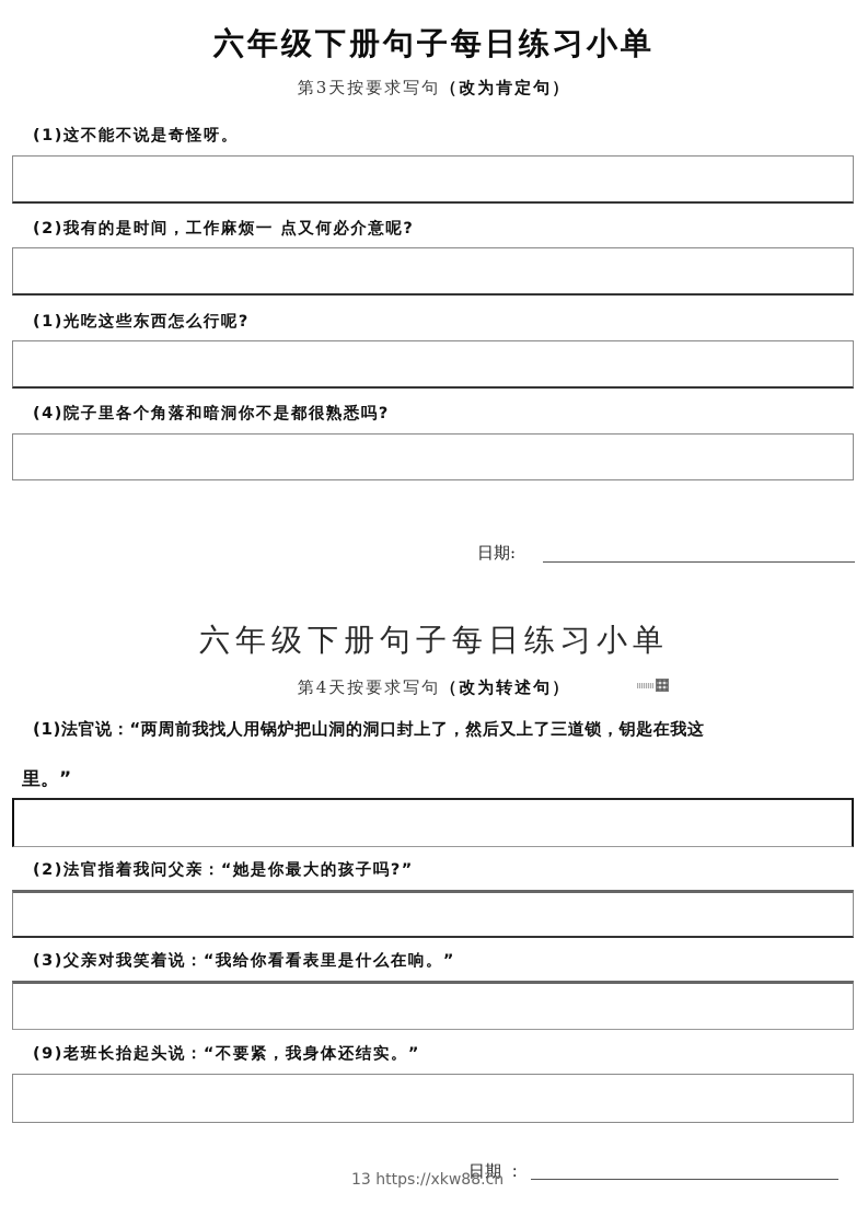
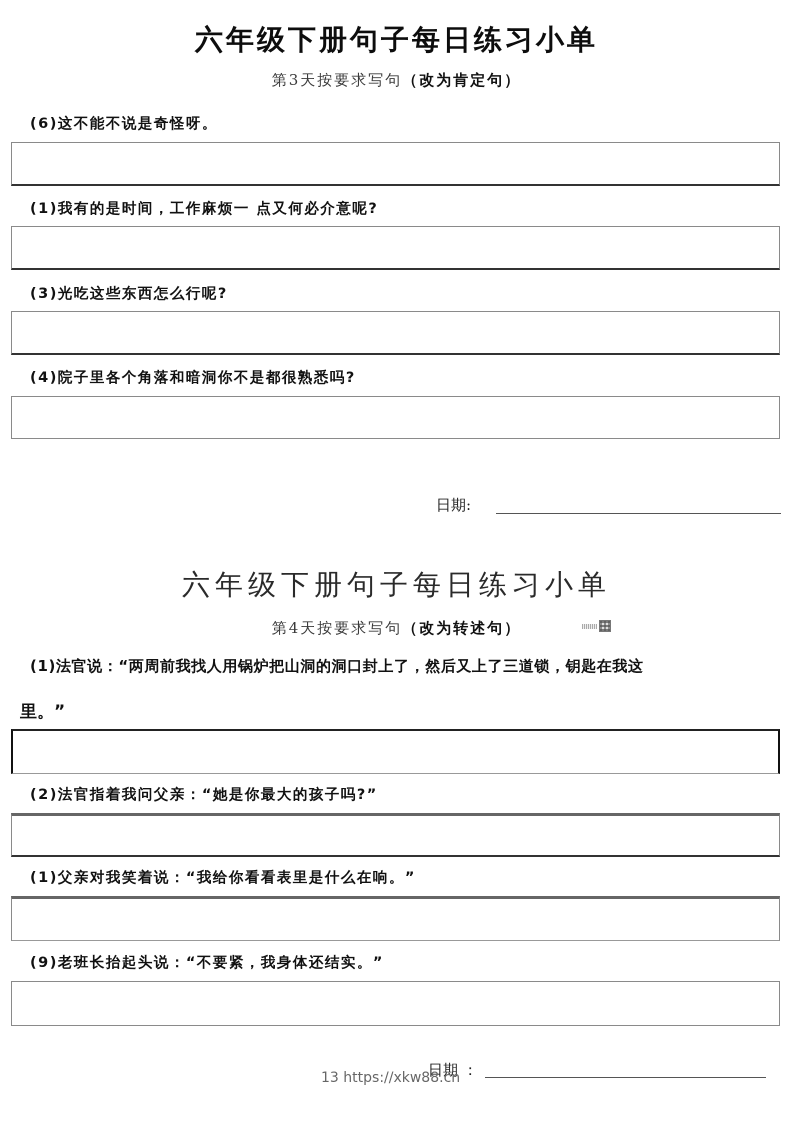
  六年级下册句子每日练习小单
  第3天按要求写句（改为肯定句）
- (1)这不能不说是奇怪呀。
+ (6)这不能不说是奇怪呀。
- (2)我有的是时间，工作麻烦一 点又何必介意呢?
+ (1)我有的是时间，工作麻烦一 点又何必介意呢?
- (1)光吃这些东西怎么行呢?
+ (3)光吃这些东西怎么行呢?
  (4)院子里各个角落和暗洞你不是都很熟悉吗?
  日期:
  六年级下册句子每日练习小单
  第4天按要求写句（改为转述句）
  (1)法官说：“两周前我找人用锅炉把山洞的洞口封上了，然后又上了三道锁，钥匙在我这
  里。”
  (2)法官指着我问父亲：“她是你最大的孩子吗?”
- (3)父亲对我笑着说：“我给你看看表里是什么在响。”
+ (1)父亲对我笑着说：“我给你看看表里是什么在响。”
  (9)老班长抬起头说：“不要紧，我身体还结实。”
  日期 ：
  13 https://xkw88.cn
